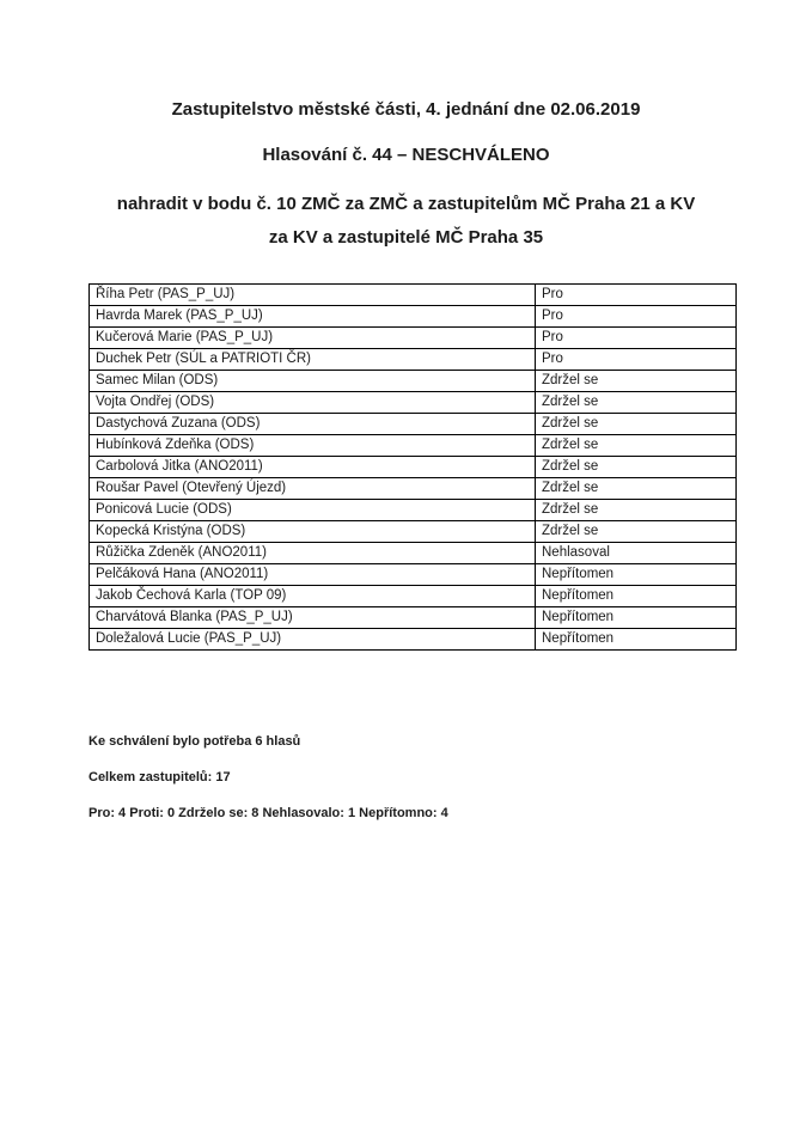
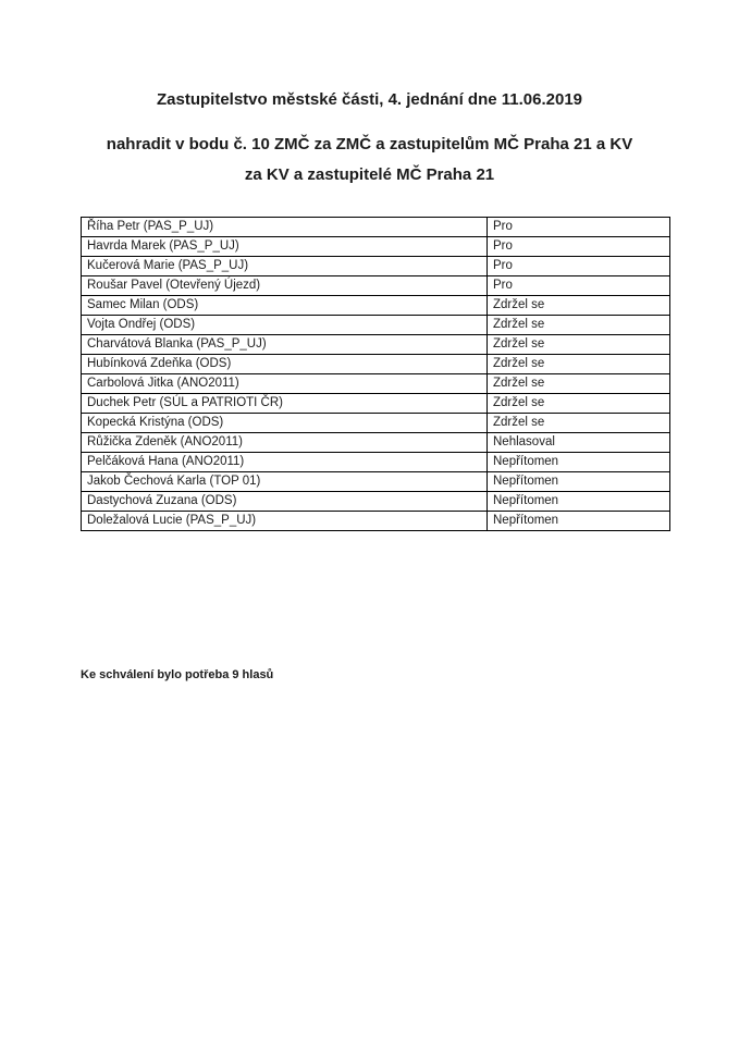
- Zastupitelstvo městské části, 4. jednání dne 02.06.2019
+ Zastupitelstvo městské části, 4. jednání dne 11.06.2019
- Hlasování č. 44 – NESCHVÁLENO
  nahradit v bodu č. 10 ZMČ za ZMČ a zastupitelům MČ Praha 21 a KV
- za KV a zastupitelé MČ Praha 35
+ za KV a zastupitelé MČ Praha 21
  Říha Petr (PAS_P_UJ)	Pro
  Havrda Marek (PAS_P_UJ)	Pro
  Kučerová Marie (PAS_P_UJ)	Pro
- Duchek Petr (SÚL a PATRIOTI ČR)	Pro
+ Roušar Pavel (Otevřený Újezd)	Pro
  Samec Milan (ODS)	Zdržel se
  Vojta Ondřej (ODS)	Zdržel se
- Dastychová Zuzana (ODS)	Zdržel se
+ Charvátová Blanka (PAS_P_UJ)	Zdržel se
  Hubínková Zdeňka (ODS)	Zdržel se
  Carbolová Jitka (ANO2011)	Zdržel se
- Roušar Pavel (Otevřený Újezd)	Zdržel se
+ Duchek Petr (SÚL a PATRIOTI ČR)	Zdržel se
- Ponicová Lucie (ODS)	Zdržel se
  Kopecká Kristýna (ODS)	Zdržel se
  Růžička Zdeněk (ANO2011)	Nehlasoval
  Pelčáková Hana (ANO2011)	Nepřítomen
- Jakob Čechová Karla (TOP 09)	Nepřítomen
+ Jakob Čechová Karla (TOP 01)	Nepřítomen
- Charvátová Blanka (PAS_P_UJ)	Nepřítomen
+ Dastychová Zuzana (ODS)	Nepřítomen
  Doležalová Lucie (PAS_P_UJ)	Nepřítomen
- Ke schválení bylo potřeba 6 hlasů
+ Ke schválení bylo potřeba 9 hlasů
- Celkem zastupitelů: 17
- Pro: 4 Proti: 0 Zdrželo se: 8 Nehlasovalo: 1 Nepřítomno: 4
